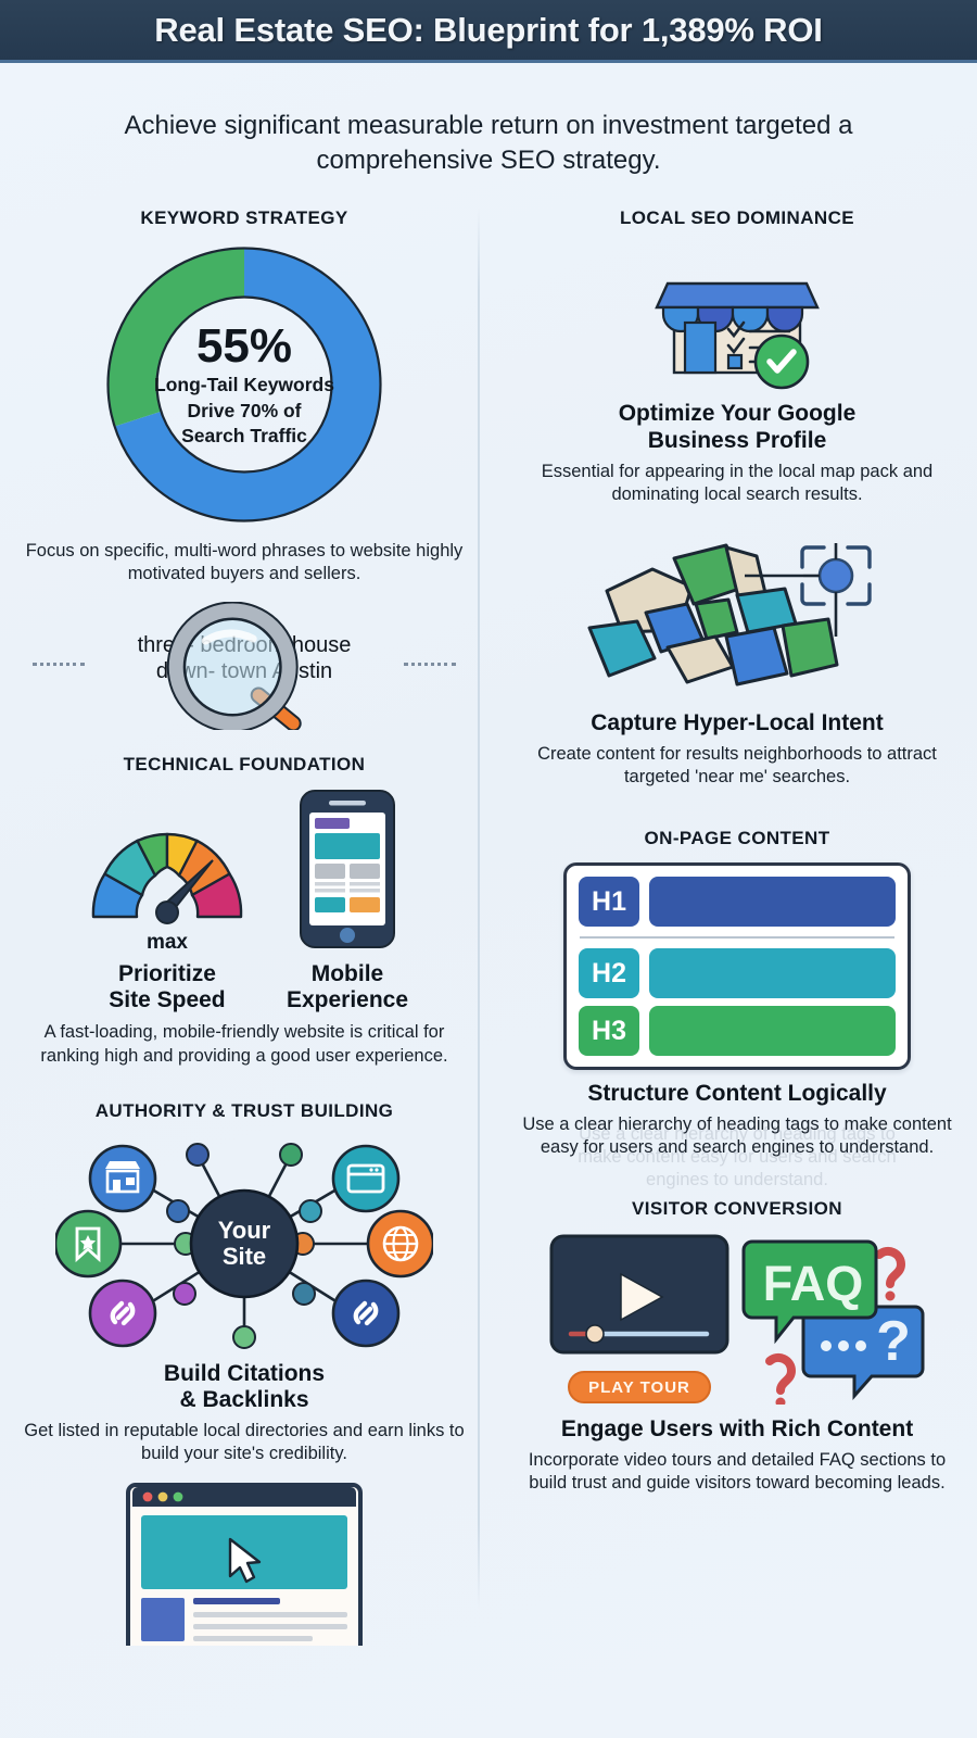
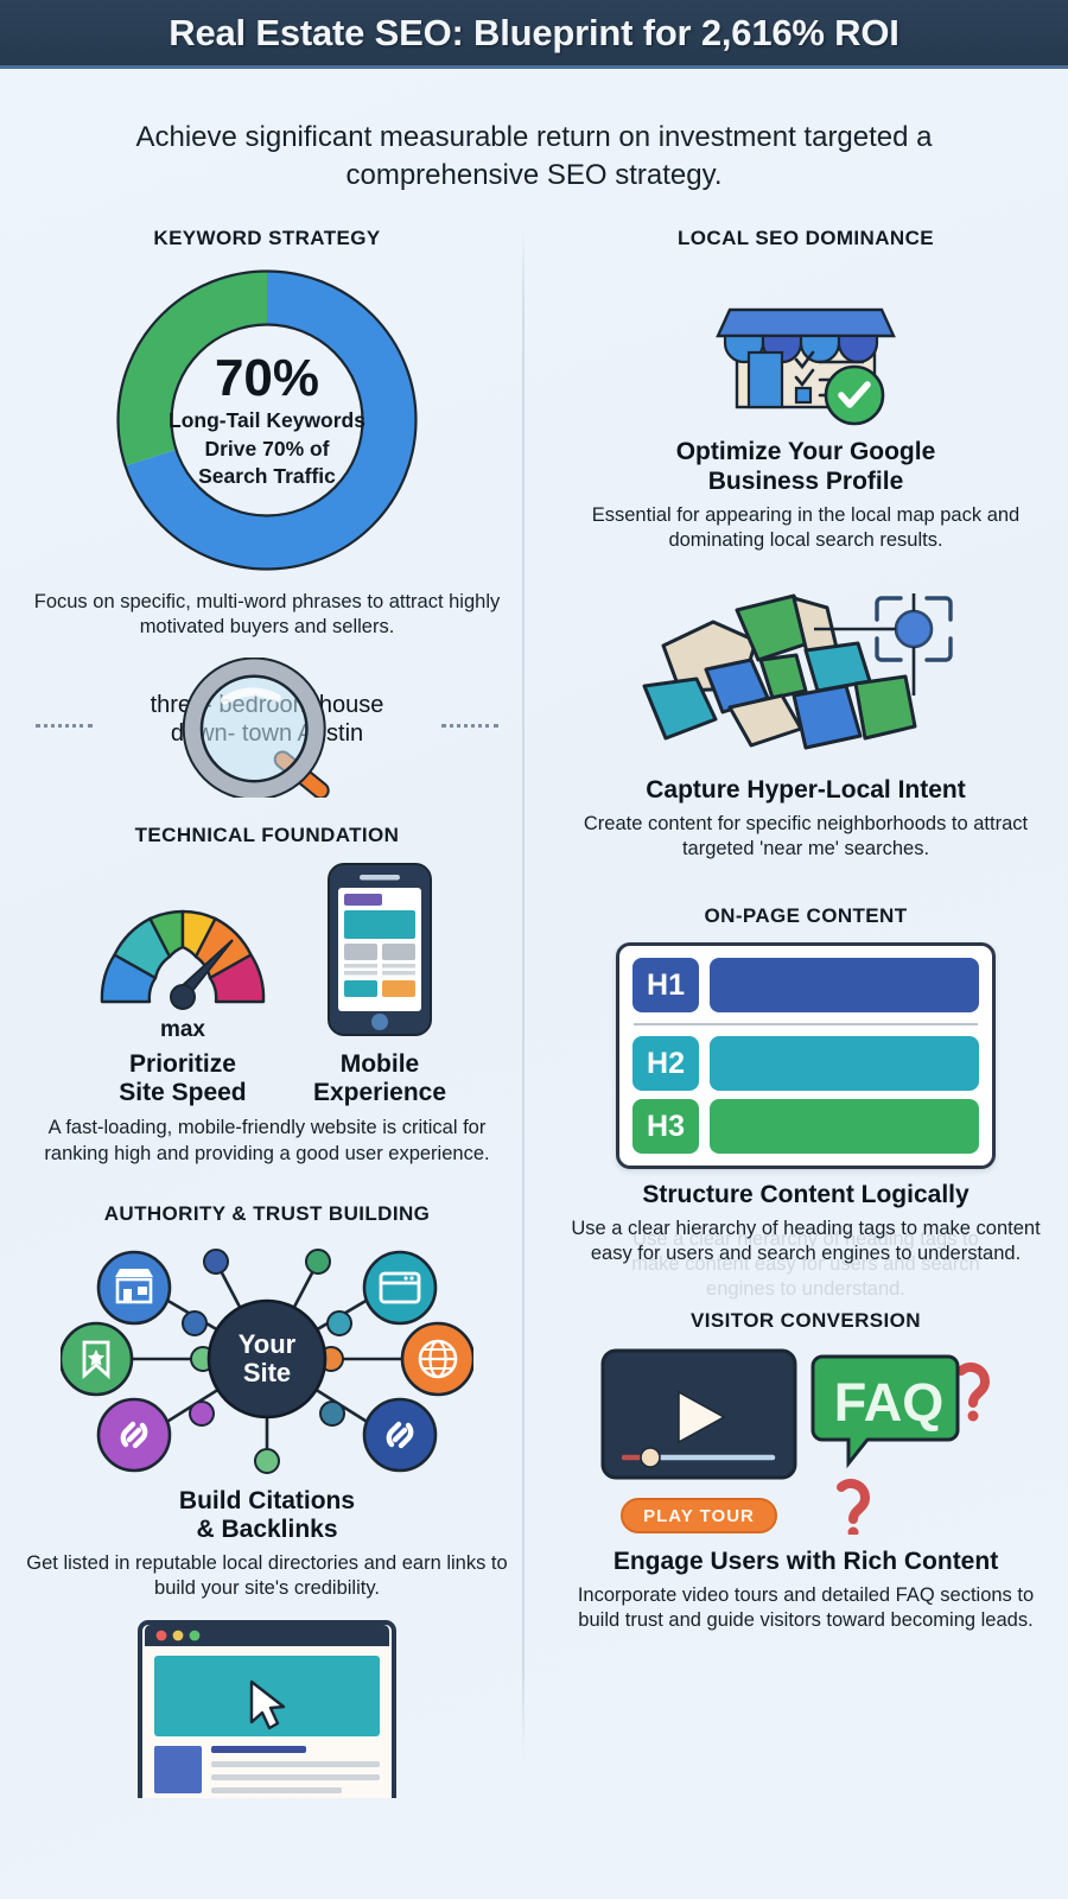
- Real Estate SEO: Blueprint for 1,389% ROI
+ Real Estate SEO: Blueprint for 2,616% ROI
  Achieve significant measurable return on investment targeted a comprehensive SEO strategy.
  KEYWORD STRATEGY
- 55%
+ 70%
  Long-Tail Keywords
  Drive 70% of
  Search Traffic
- Focus on specific, multi-word phrases to website highly motivated buyers and sellers.
+ Focus on specific, multi-word phrases to attract highly motivated buyers and sellers.
  thre bedroo house
  dwn- town Astin
  TECHNICAL FOUNDATION
  max
  Prioritize
  Site Speed
  Mobile
  Experience
  A fast-loading, mobile-friendly website is critical for ranking high and providing a good user experience.
  AUTHORITY & TRUST BUILDING
  Your
  Site
  Build Citations
  & Backlinks
  Get listed in reputable local directories and earn links to build your site's credibility.
  LOCAL SEO DOMINANCE
  Optimize Your Google
  Business Profile
  Essential for appearing in the local map pack and dominating local search results.
  Capture Hyper-Local Intent
- Create content for results neighborhoods to attract targeted 'near me' searches.
+ Create content for specific neighborhoods to attract targeted 'near me' searches.
  ON-PAGE CONTENT
  H1
  H2
  H3
  Structure Content Logically
  Use a clear hierarchy of heading tags to make content easy for users and search engines to understand.
  VISITOR CONVERSION
  PLAY TOUR
- ?
  FAQ
  Engage Users with Rich Content
  Incorporate video tours and detailed FAQ sections to build trust and guide visitors toward becoming leads.
